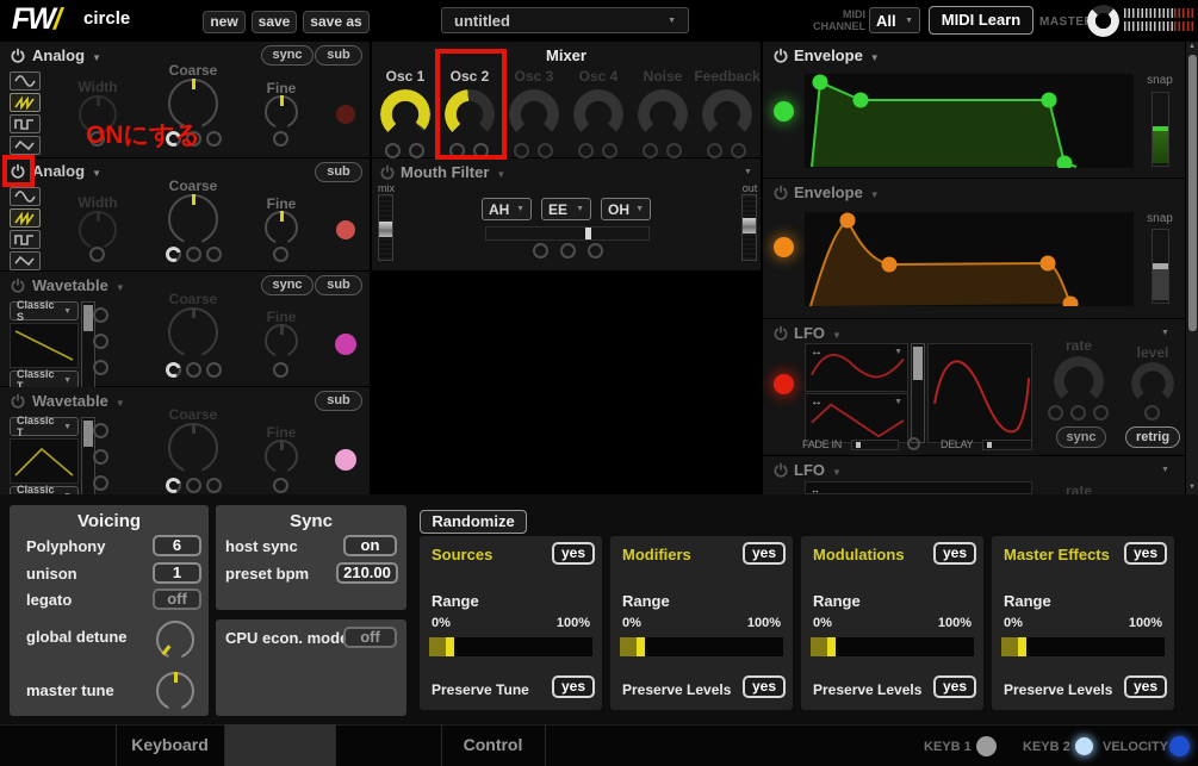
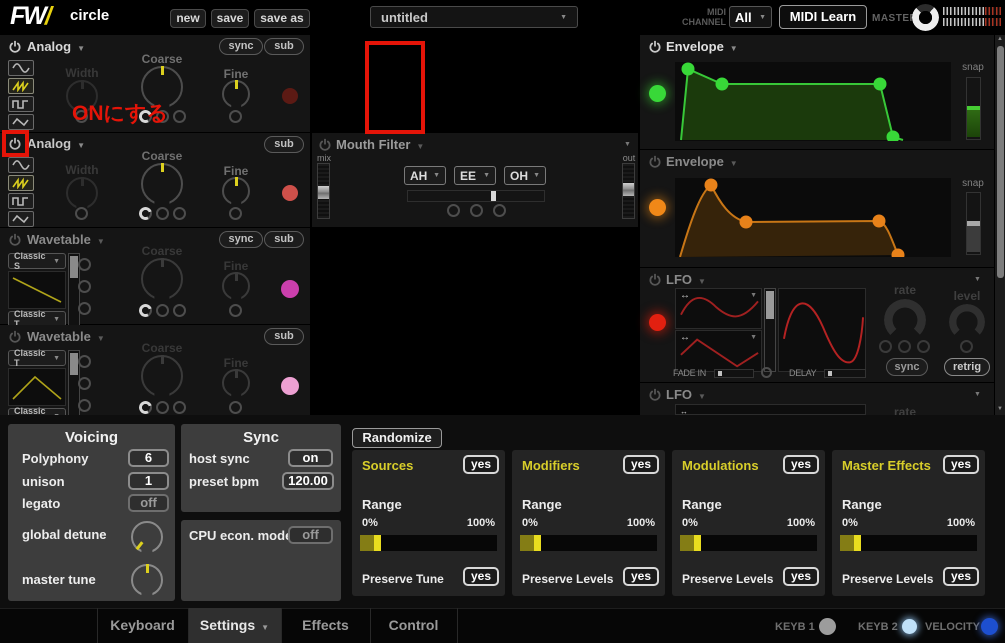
  FW/
  circle
  new
  save
  save as
  untitled
  MIDI
  CHANNEL
  All
  MIDI Learn
  MASTE
  Analog ▼
  sync
  sub
  Width
  Coarse
  Fine
  Analog ▼
  sub
  Width
  Coarse
  Fine
  Wavetable ▼
  sync
  sub
  Classic S
  Classic T
  Coarse
  Fine
  Wavetable ▼
  sub
  Classic T
  Classic
  Coarse
  Fine
- Mixer
- Osc 1
- Osc 2
- Osc 3
- Osc 4
- Noise
- Feedback
  Mouth Filter ▼
  mix
  out
  AH
  EE
  OH
  Envelope ▼
  snap
  Envelope ▼
  snap
  LFO ▼
  ↔
  ↔
  FADE IN
  DELAY
  rate
  level
  sync
  retrig
  LFO ▼
  ↔
  rate
  Voicing
  Polyphony
  6
  unison
  1
  legato
  off
  global detune
  master tune
  Sync
  host sync
  on
  preset bpm
- 210.00
+ 120.00
  CPU econ. mod
  off
  Randomize
  Sources
  yes
  Range
  0%
  100%
  Preserve Tune
  yes
  Modifiers
  yes
  Range
  0%
  100%
  Preserve Levels
  yes
  Modulations
  yes
  Range
  0%
  100%
  Preserve Levels
  yes
  Master Effects
  yes
  Range
  0%
  100%
  Preserve Levels
  yes
  Keyboard
+ Settings ▼
+ Effects
  Control
  KEYB 1
  KEYB 2
  VELOCITY
  ONにする
